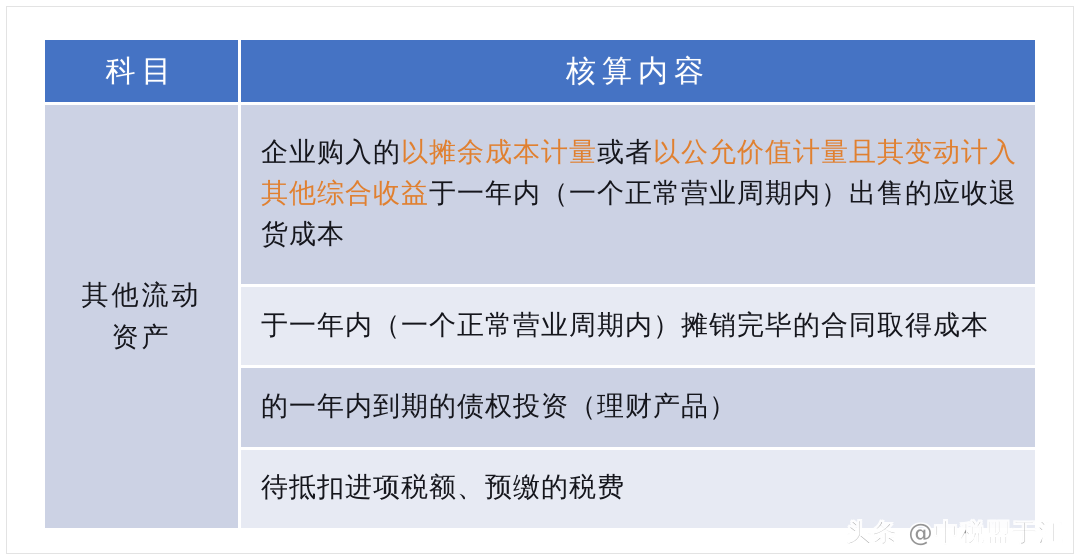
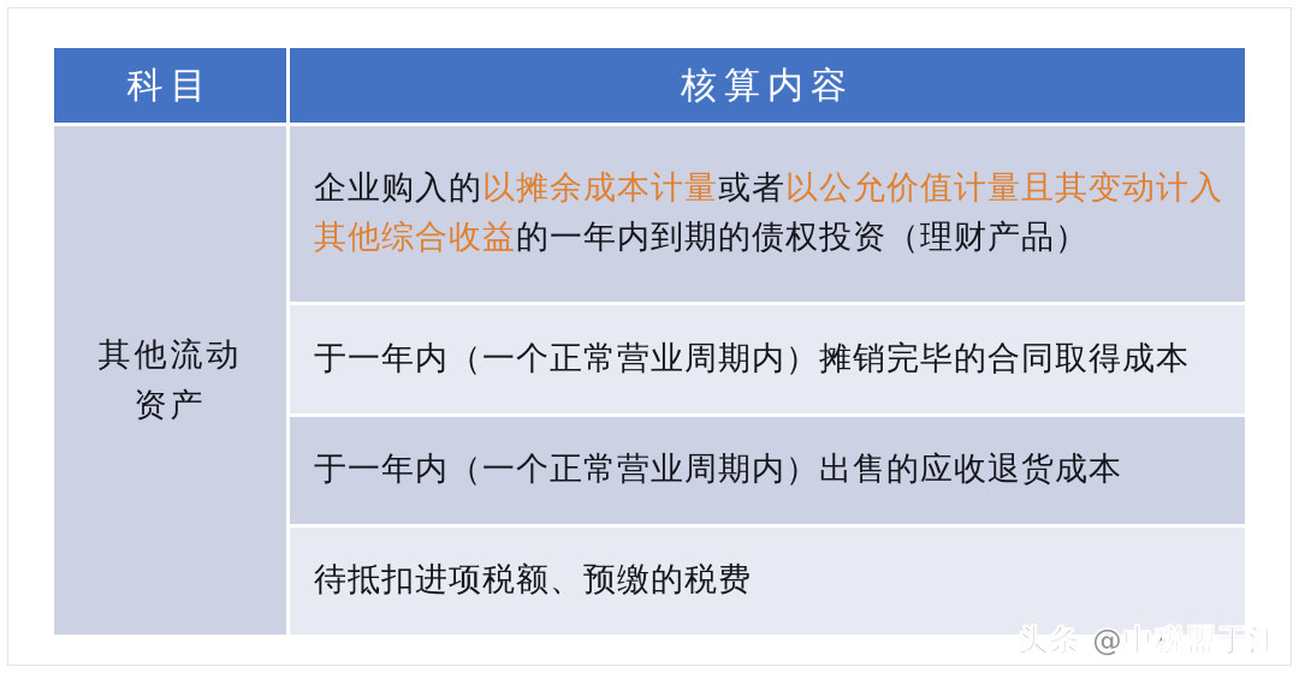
  科目	核算内容
- 其他流动资产	企业购入的以摊余成本计量或者以公允价值计量且其变动计入其他综合收益于一年内（一个正常营业周期内）出售的应收退货成本
+ 其他流动资产	企业购入的以摊余成本计量或者以公允价值计量且其变动计入其他综合收益的一年内到期的债权投资（理财产品）
  于一年内（一个正常营业周期内）摊销完毕的合同取得成本
- 的一年内到期的债权投资（理财产品）
+ 于一年内（一个正常营业周期内）出售的应收退货成本
  待抵扣进项税额、预缴的税费
  头条 @中税盟于江
